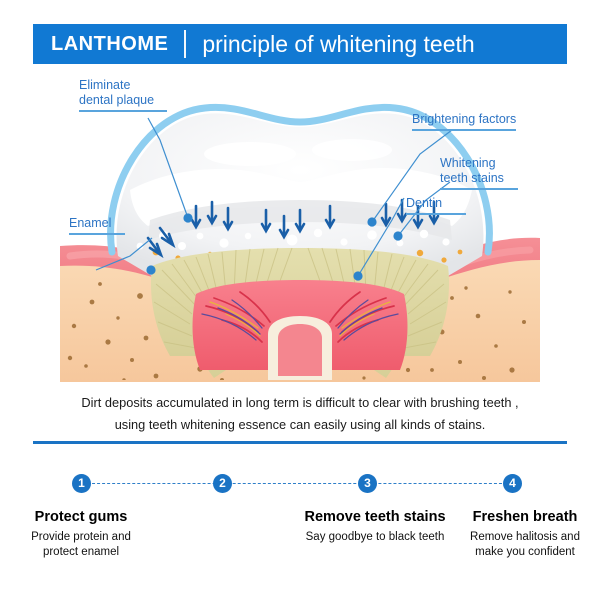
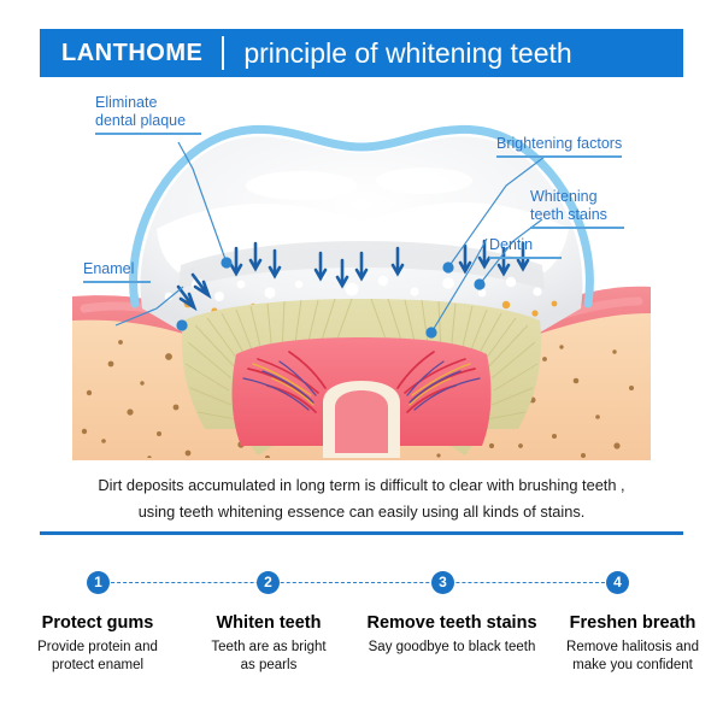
  LANTHOME
  principle of whitening teeth
  Eliminate
  dental plaque
  Brightening factors
  Whitening
  teeth stains
  Enamel
  Dentin
  Dirt deposits accumulated in long term is difficult to clear with brushing teeth ,
  using teeth whitening essence can easily using all kinds of stains.
  1
  2
  3
  4
  Protect gums
  Provide protein and
  protect enamel
+ Whiten teeth
+ Teeth are as bright
+ as pearls
  Remove teeth stains
  Say goodbye to black teeth
  Freshen breath
  Remove halitosis and
  make you confident
